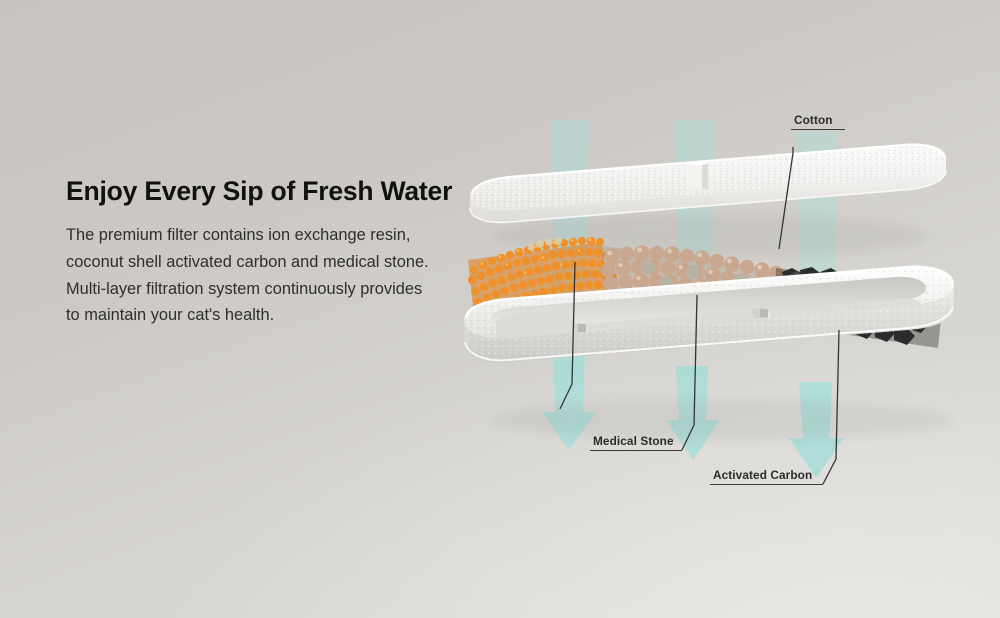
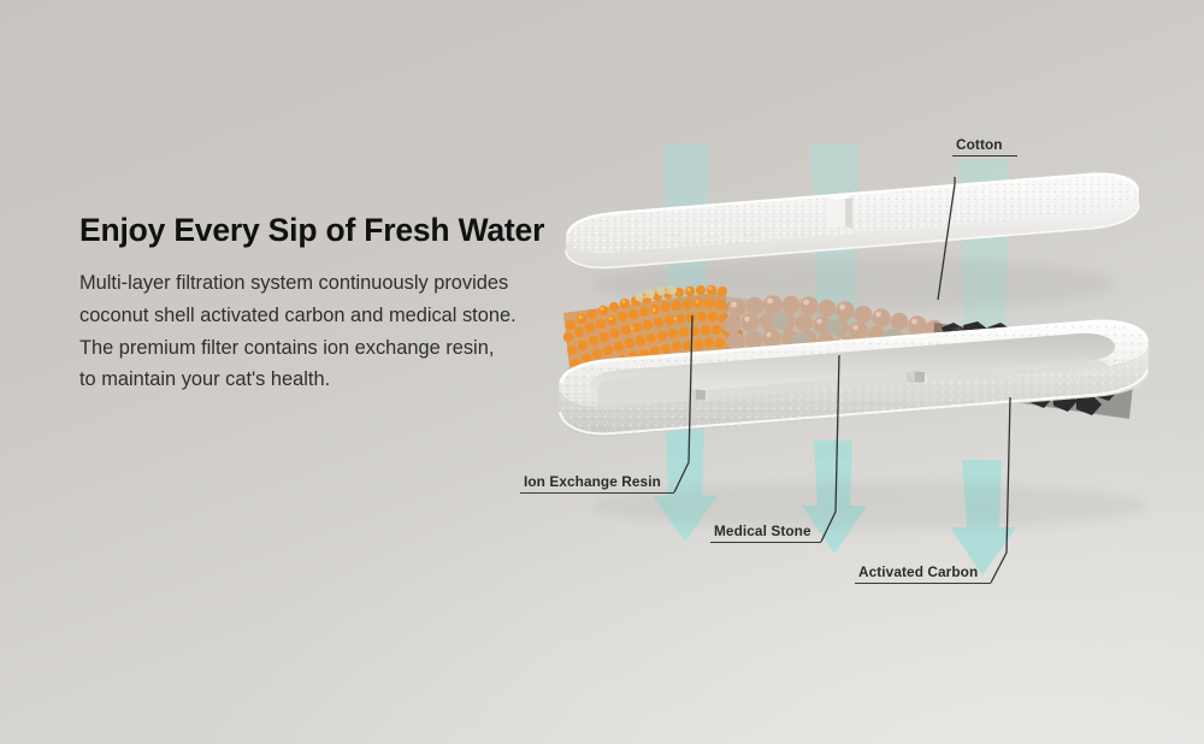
  Enjoy Every Sip of Fresh Water
- The premium filter contains ion exchange resin,
+ Multi-layer filtration system continuously provides
  coconut shell activated carbon and medical stone.
- Multi-layer filtration system continuously provides
+ The premium filter contains ion exchange resin,
  to maintain your cat's health.
  Cotton
+ Ion Exchange Resin
  Medical Stone
  Activated Carbon
